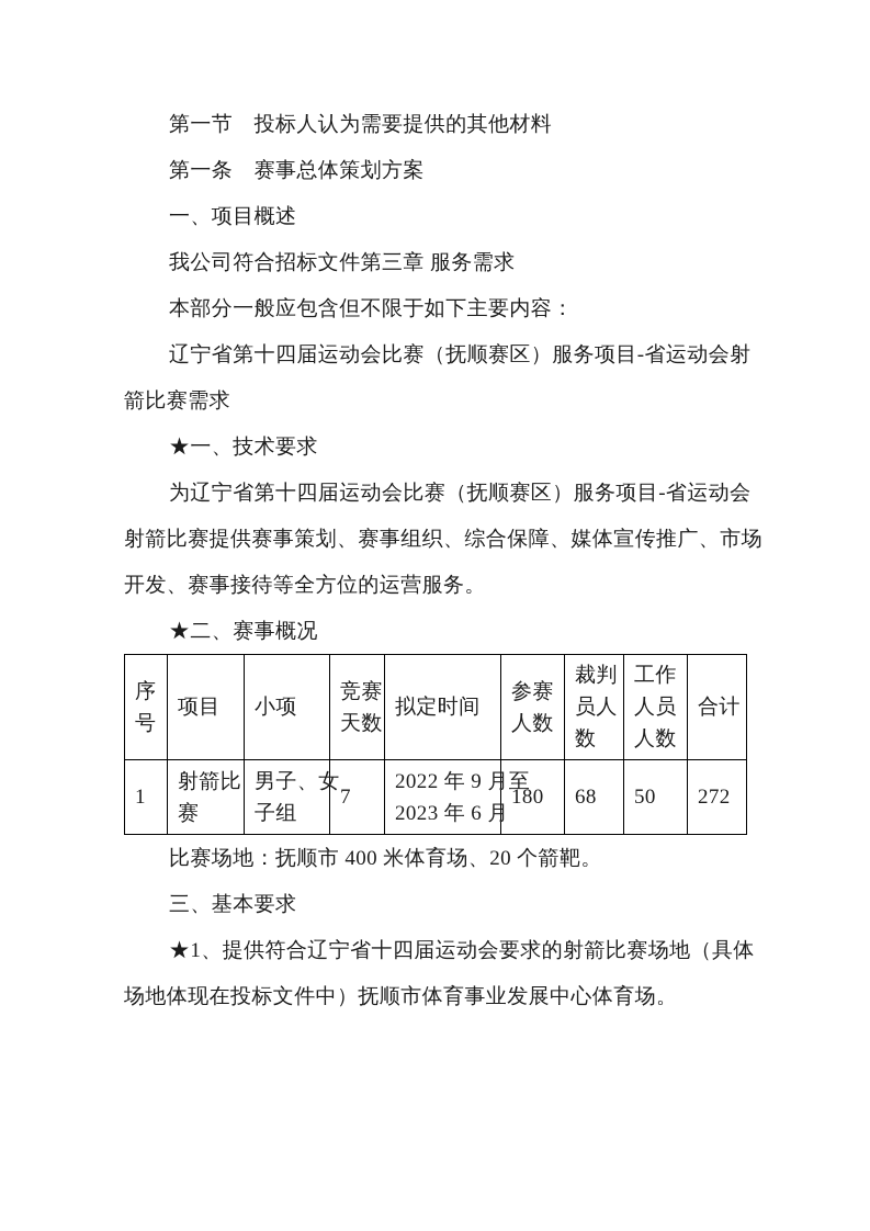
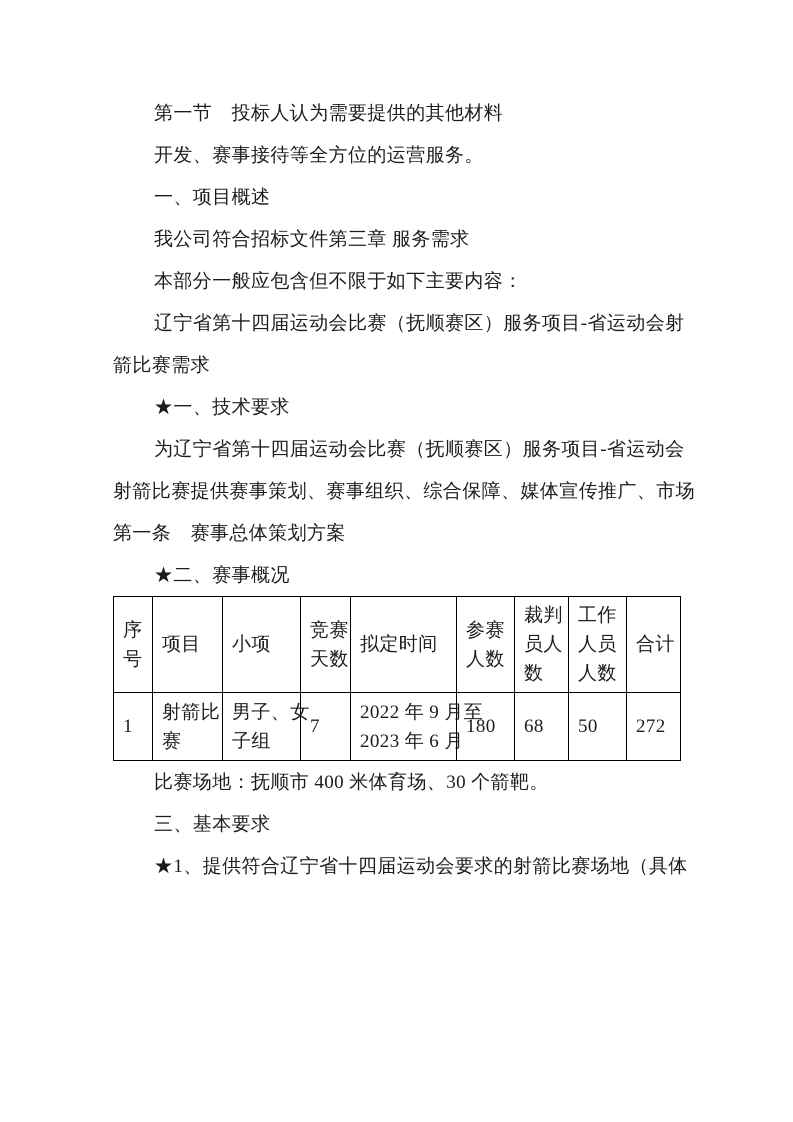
  第一节 投标人认为需要提供的其他材料
- 第一条 赛事总体策划方案
+ 开发、赛事接待等全方位的运营服务。
  一、项目概述
  我公司符合招标文件第三章 服务需求
  本部分一般应包含但不限于如下主要内容：
  辽宁省第十四届运动会比赛（抚顺赛区）服务项目-省运动会射
  箭比赛需求
  ★一、技术要求
  为辽宁省第十四届运动会比赛（抚顺赛区）服务项目-省运动会
  射箭比赛提供赛事策划、赛事组织、综合保障、媒体宣传推广、市场
- 开发、赛事接待等全方位的运营服务。
+ 第一条 赛事总体策划方案
  ★二、赛事概况
  序号	项目	小项	竞赛天数	拟定时间	参赛人数	裁判员人数	工作人员人数	合计
  1	射箭比赛	男子、女子组	7	2022 年 9 月2023 年 6 月	180	68	50	272
- 比赛场地：抚顺市 400 米体育场、20 个箭靶。
+ 比赛场地：抚顺市 400 米体育场、30 个箭靶。
  三、基本要求
  ★1、提供符合辽宁省十四届运动会要求的射箭比赛场地（具体
- 场地体现在投标文件中）抚顺市体育事业发展中心体育场。
